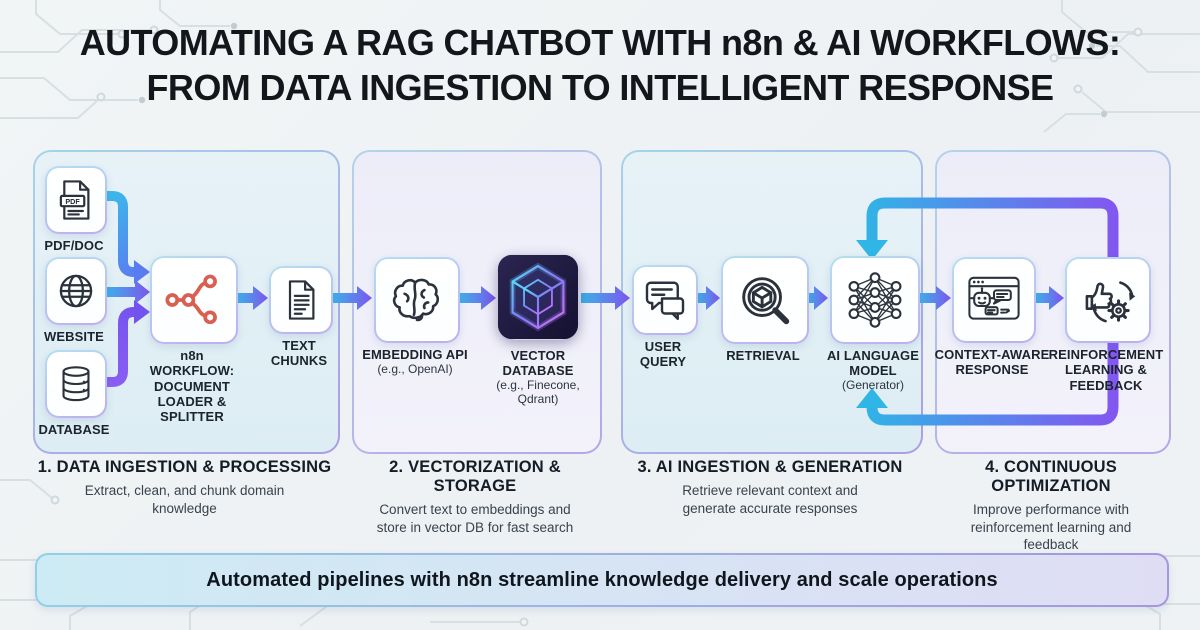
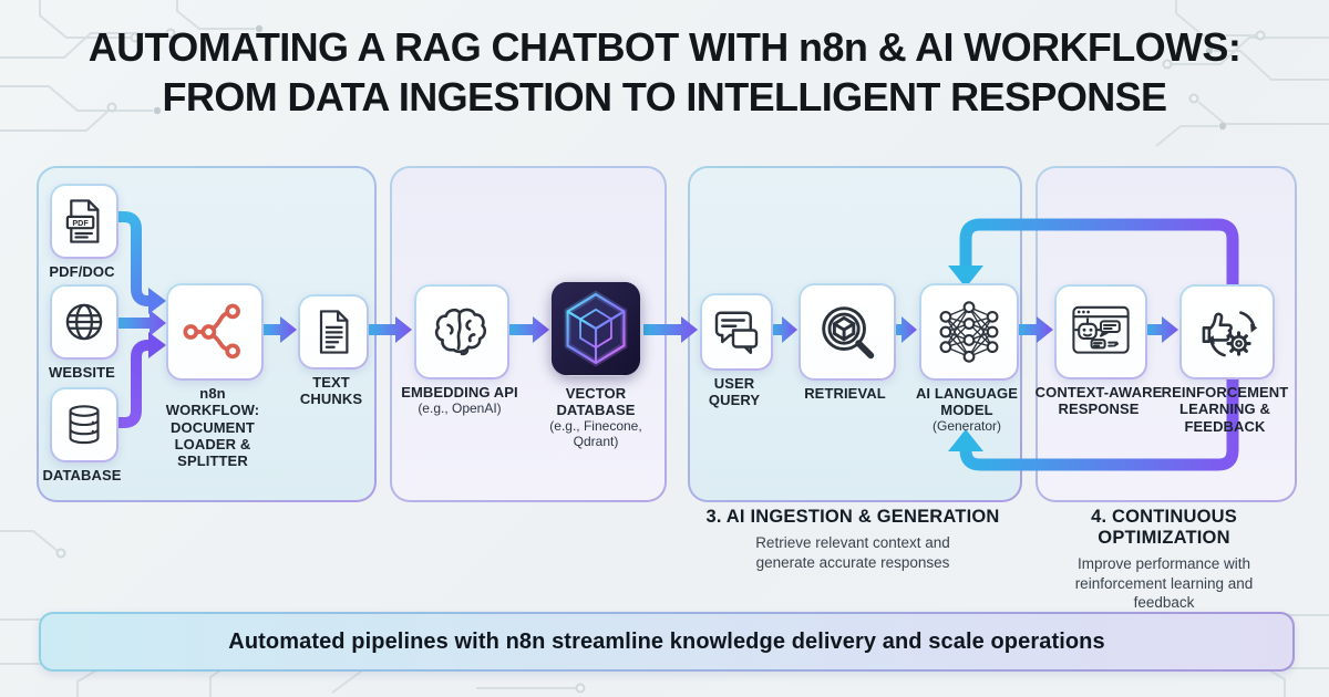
  AUTOMATING A RAG CHATBOT WITH n8n & AI WORKFLOWS:
  FROM DATA INGESTION TO INTELLIGENT RESPONSE
  PDF
  PDF/DOC
  WEBSITE
  DATABASE
  n8n
  WORKFLOW:
  DOCUMENT
  LOADER &
  SPLITTER
  TEXT
  CHUNKS
  EMBEDDING API
  (e.g., OpenAI)
  VECTOR
  DATABASE
  (e.g., Finecone,
  Qdrant)
  USER
  QUERY
  RETRIEVAL
  AI LANGUAGE
  MODEL
  (Generator)
  CONTEXT-AWARE
  RESPONSE
  REINFORCEMENT
  LEARNING &
  FEEDBACK
- 1. DATA INGESTION & PROCESSING
- Extract, clean, and chunk domain knowledge
- 2. VECTORIZATION & STORAGE
- Convert text to embeddings and store in vector DB for fast search
  3. AI INGESTION & GENERATION
  Retrieve relevant context and generate accurate responses
  4. CONTINUOUS OPTIMIZATION
  Improve performance with reinforcement learning and feedback
  Automated pipelines with n8n streamline knowledge delivery and scale operations
